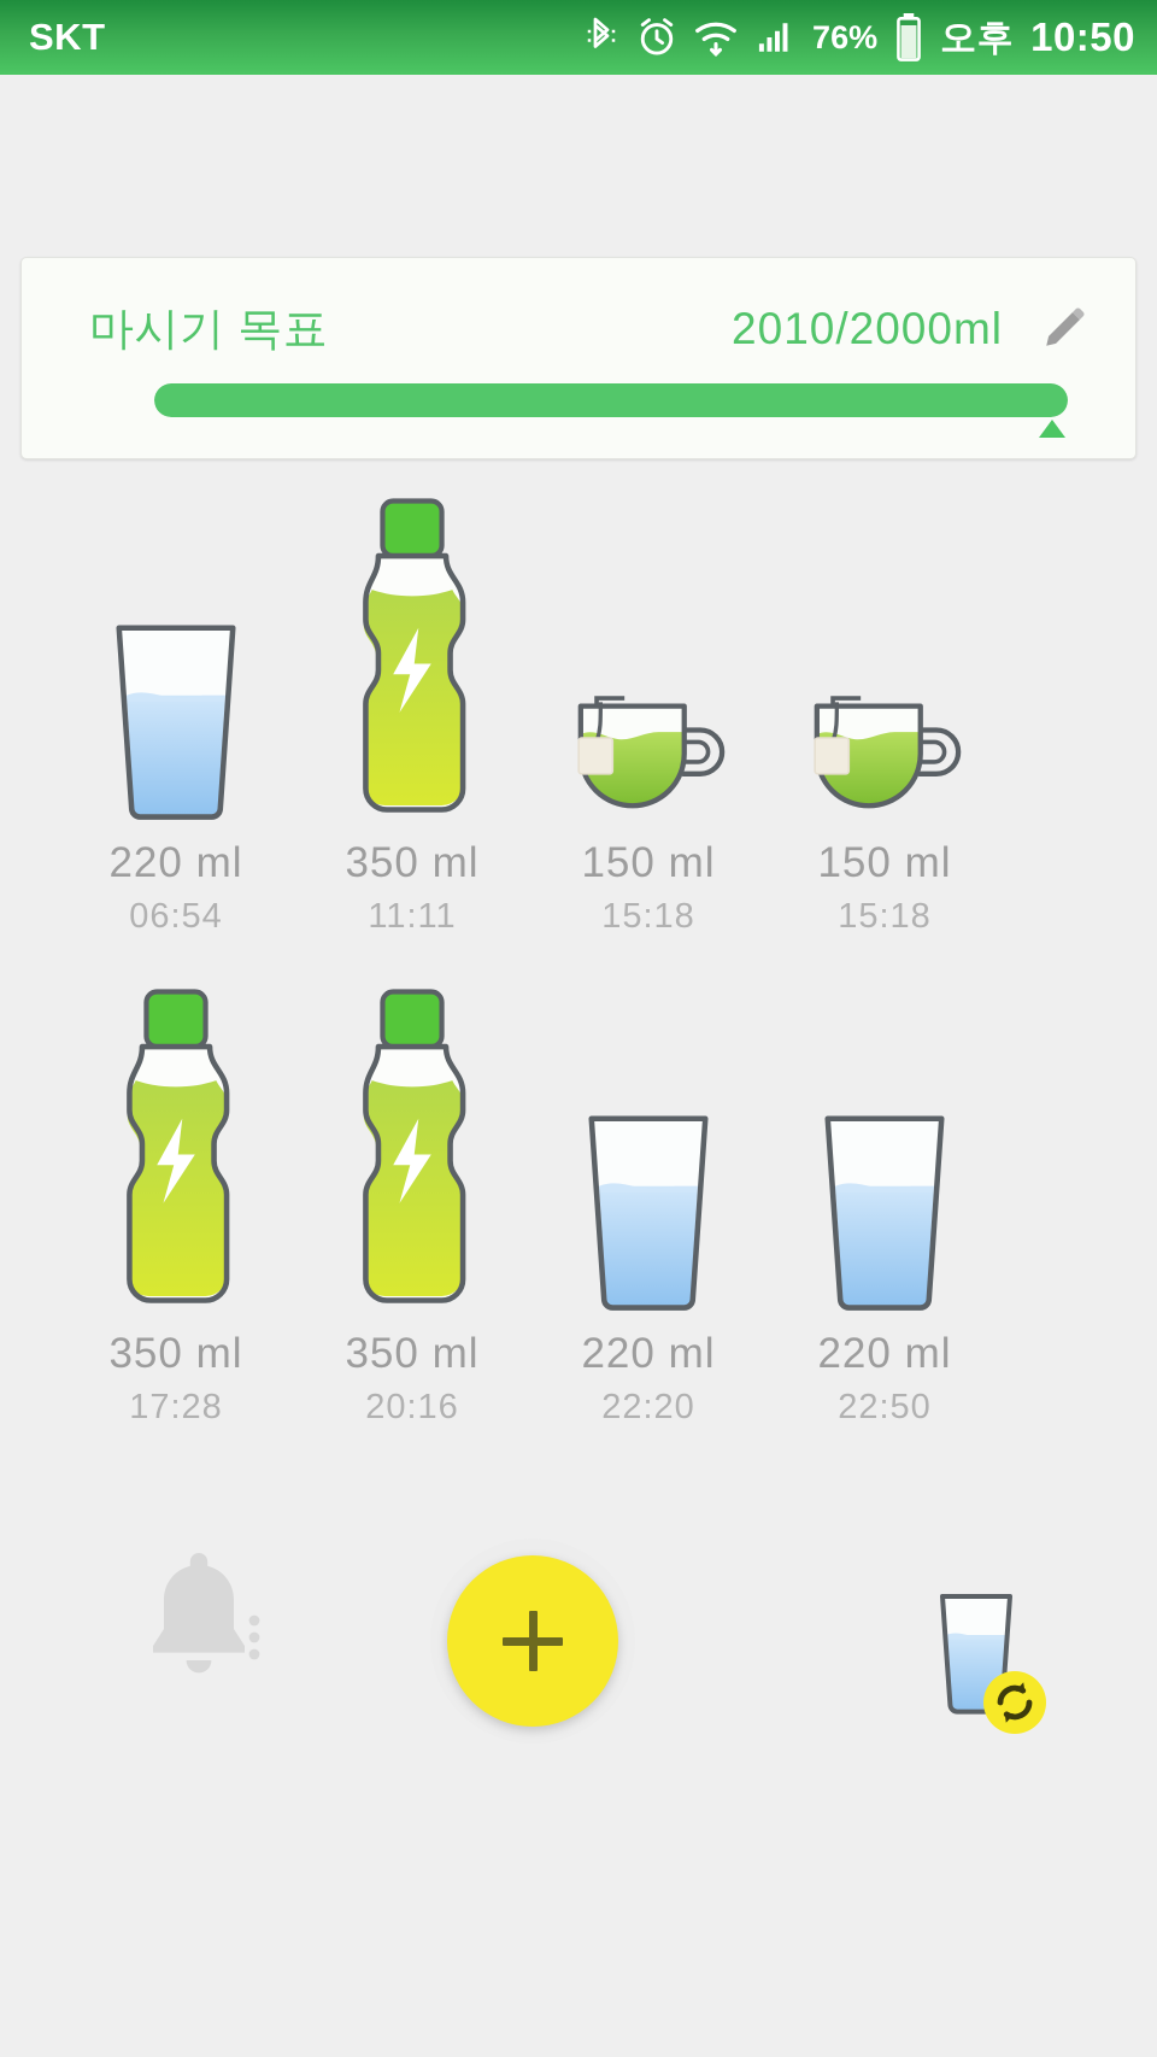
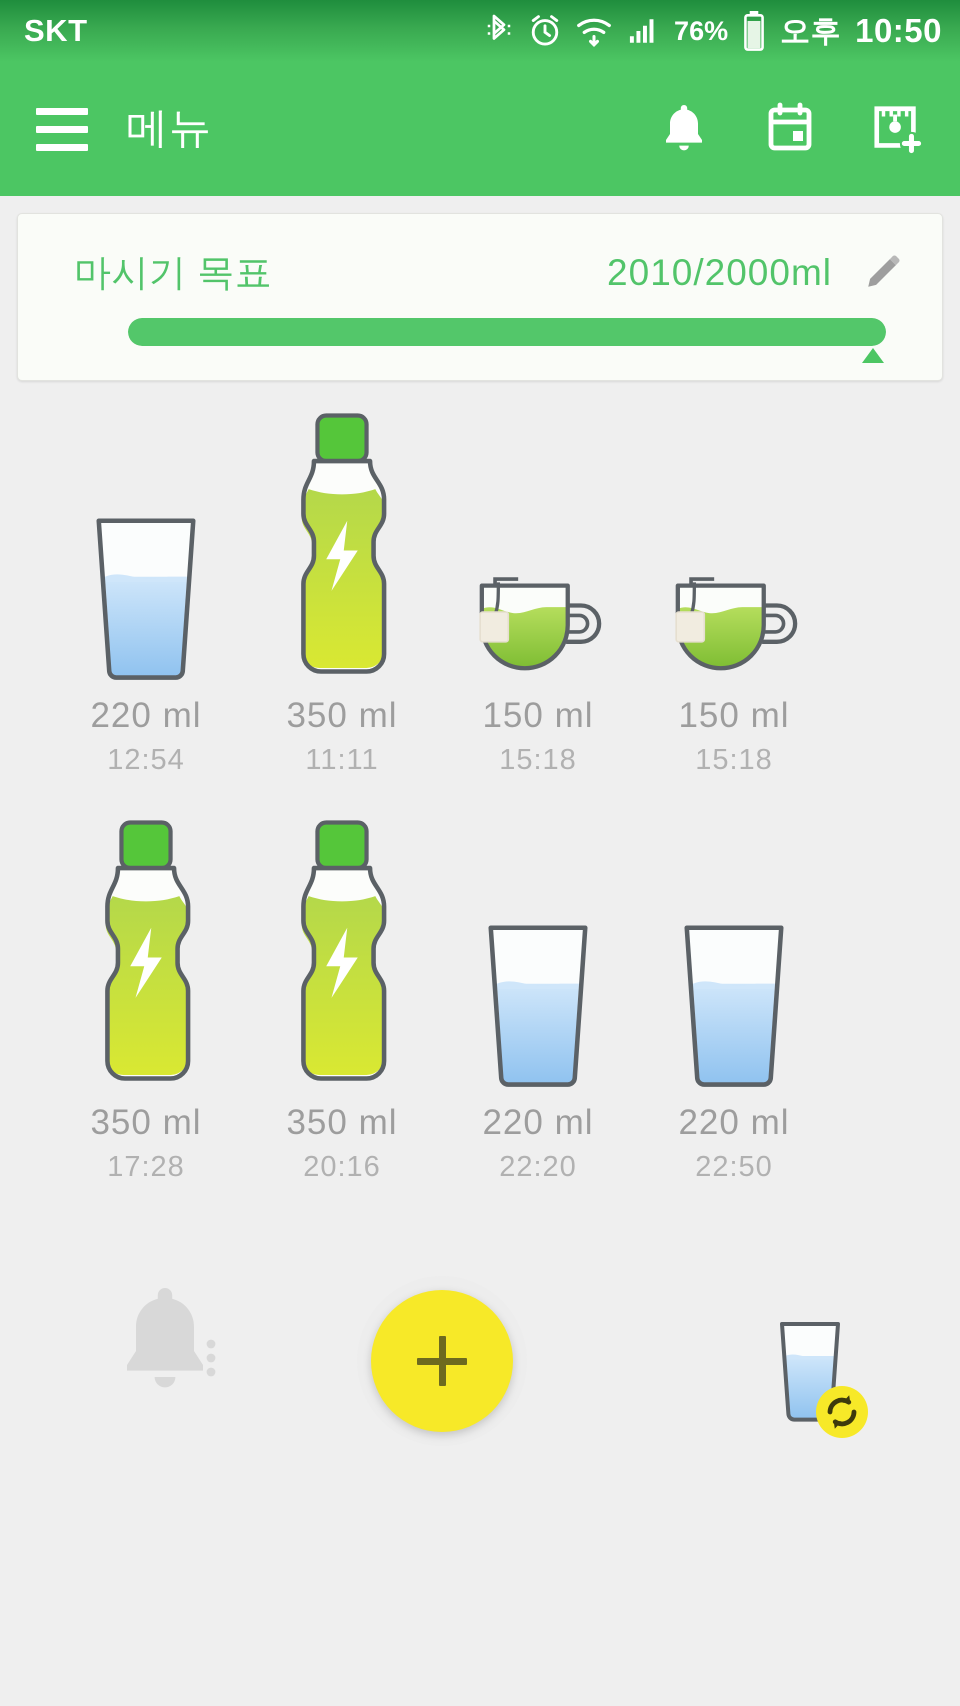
  SKT
  76%
  오후
  10:50
+ 메뉴
  마시기 목표
  2010/2000ml
  220 ml
- 06:54
+ 12:54
  350 ml
  11:11
  150 ml
  15:18
  150 ml
  15:18
  350 ml
  17:28
  350 ml
  20:16
  220 ml
  22:20
  220 ml
  22:50
